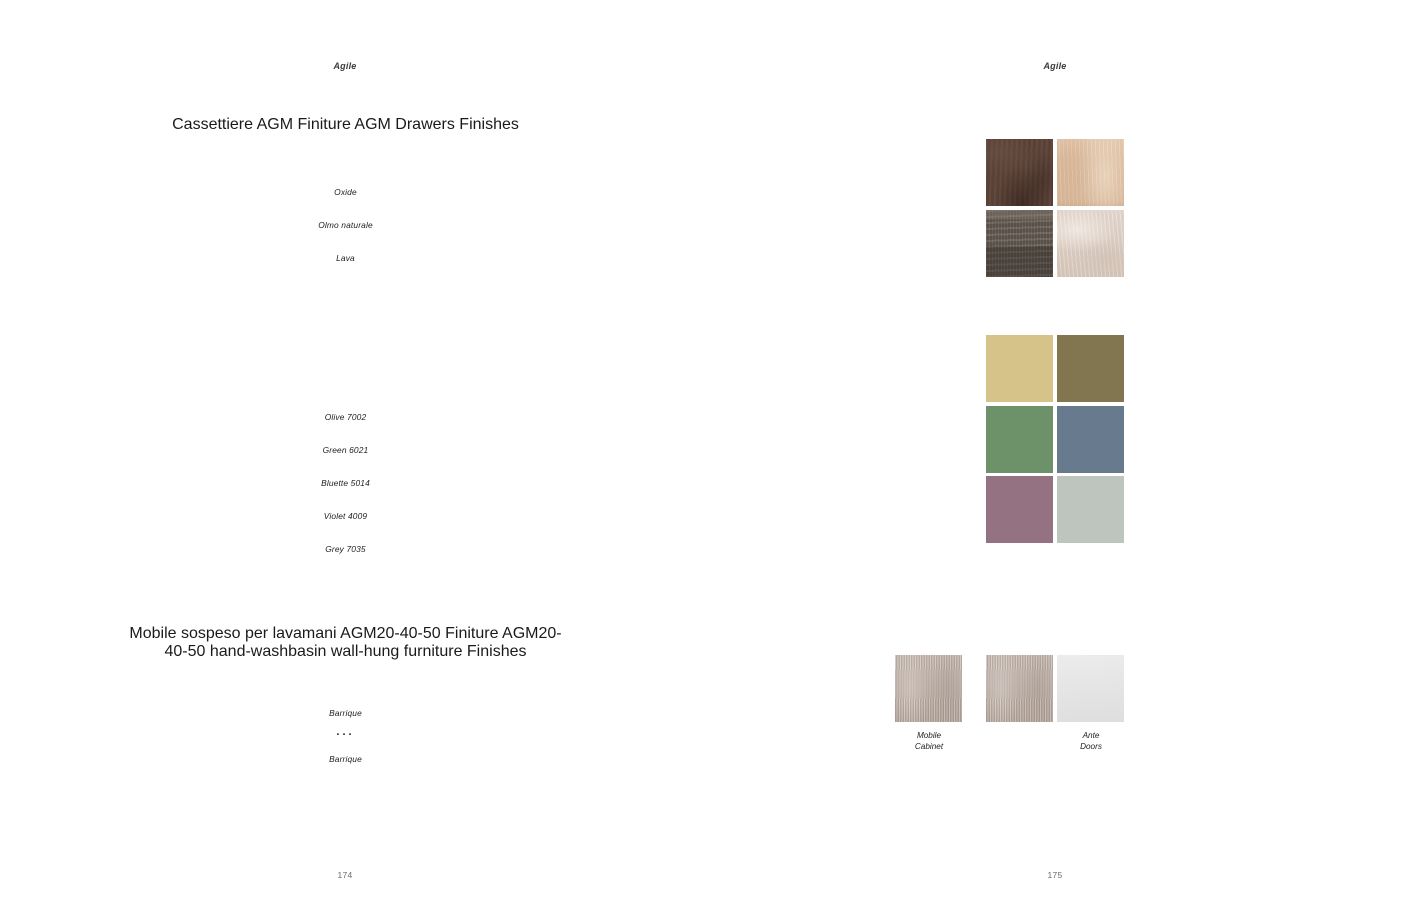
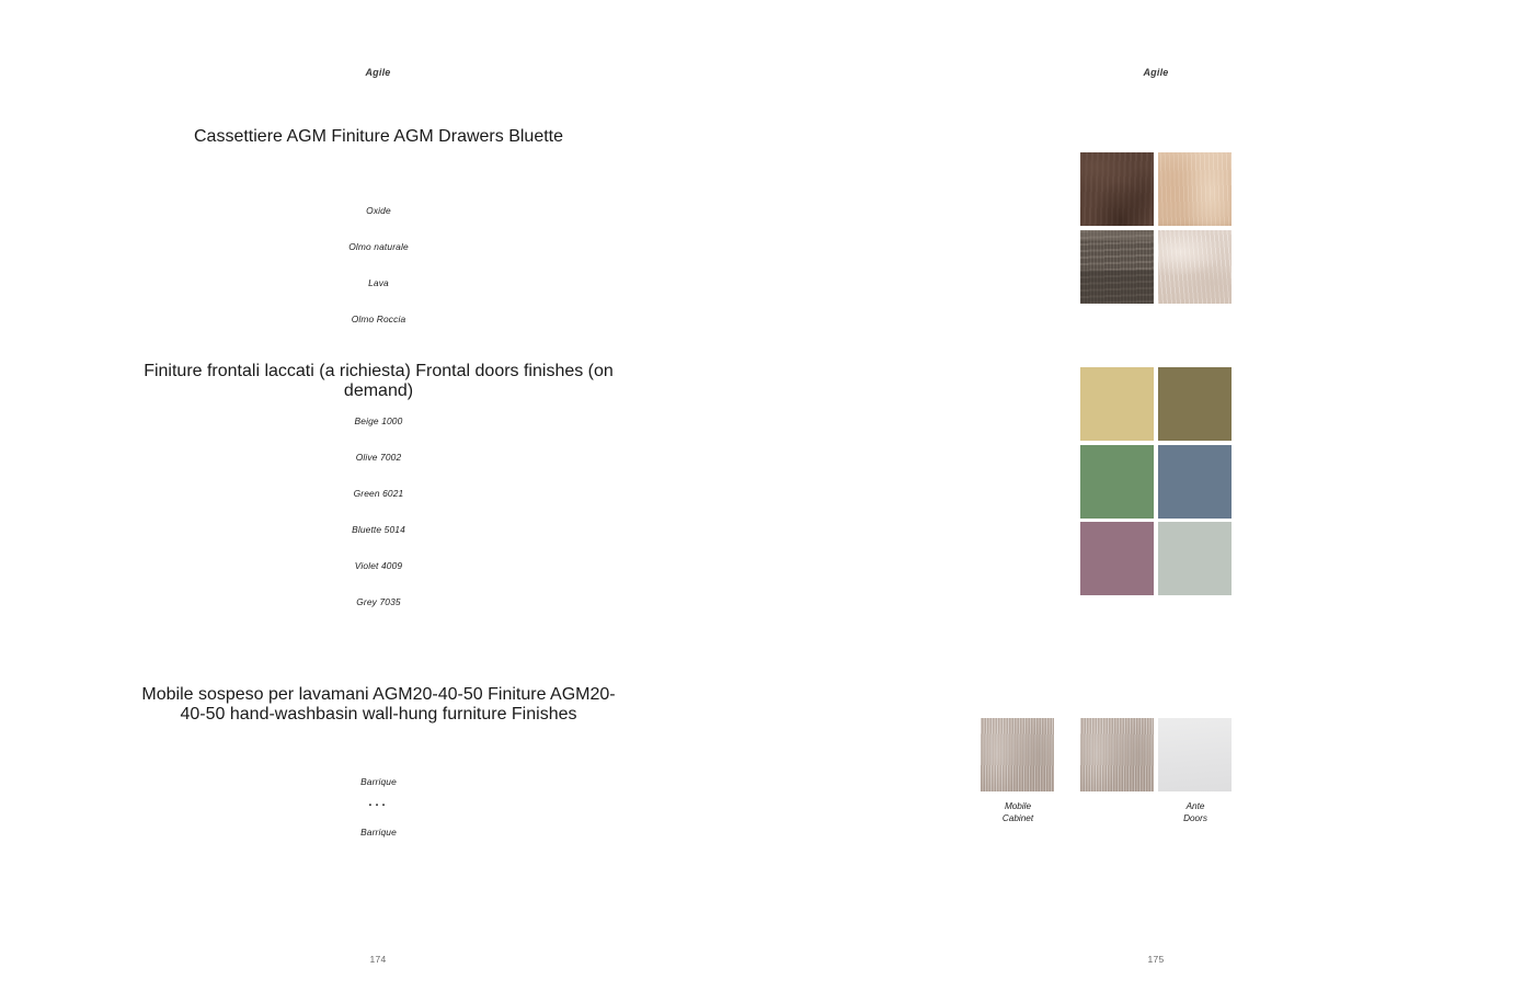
  Agile
  Agile
- Cassettiere AGM Finiture AGM Drawers Finishes
+ Cassettiere AGM Finiture AGM Drawers Bluette
  Oxide
  Olmo naturale
  Lava
+ Olmo Roccia
+ Finiture frontali laccati (a richiesta) Frontal doors finishes (on demand)
+ Beige 1000
  Olive 7002
  Green 6021
  Bluette 5014
  Violet 4009
  Grey 7035
  Mobile sospeso per lavamani AGM20-40-50 Finiture AGM20-40-50 hand-washbasin wall-hung furniture Finishes
  Barrique
  ...
  Barrique
  Mobile
  Cabinet
  Ante
  Doors
  174
  175
